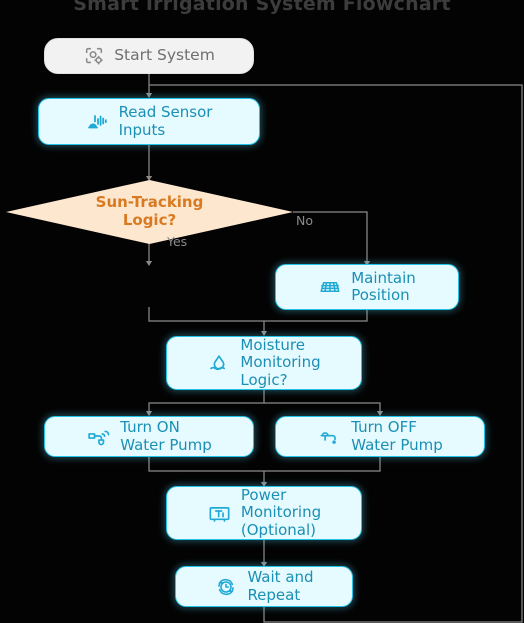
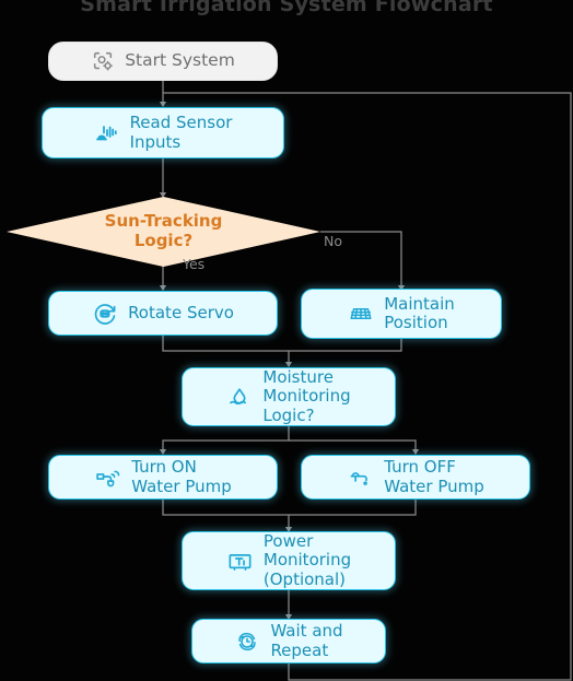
  Smart Irrigation System Flowchart
  Start System
  Read Sensor
  Inputs
  Sun-Tracking
  Logic?
  Yes
  No
+ Rotate Servo
  Maintain
  Position
  Moisture
  Monitoring
  Logic?
  Turn ON
  Water Pump
  Turn OFF
  Water Pump
  Power
  Monitoring
  (Optional)
  Wait and
  Repeat
